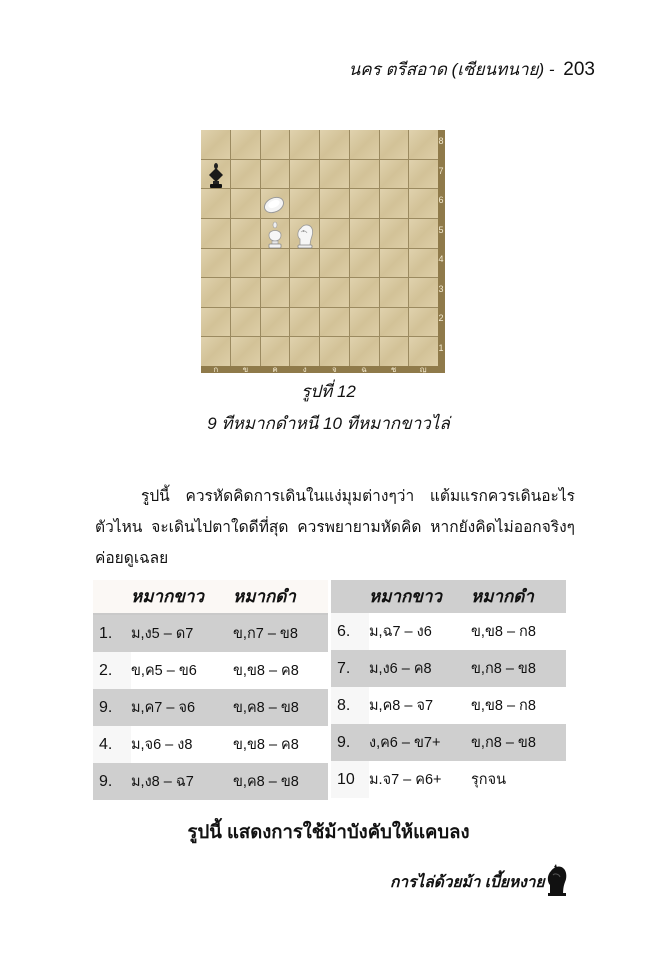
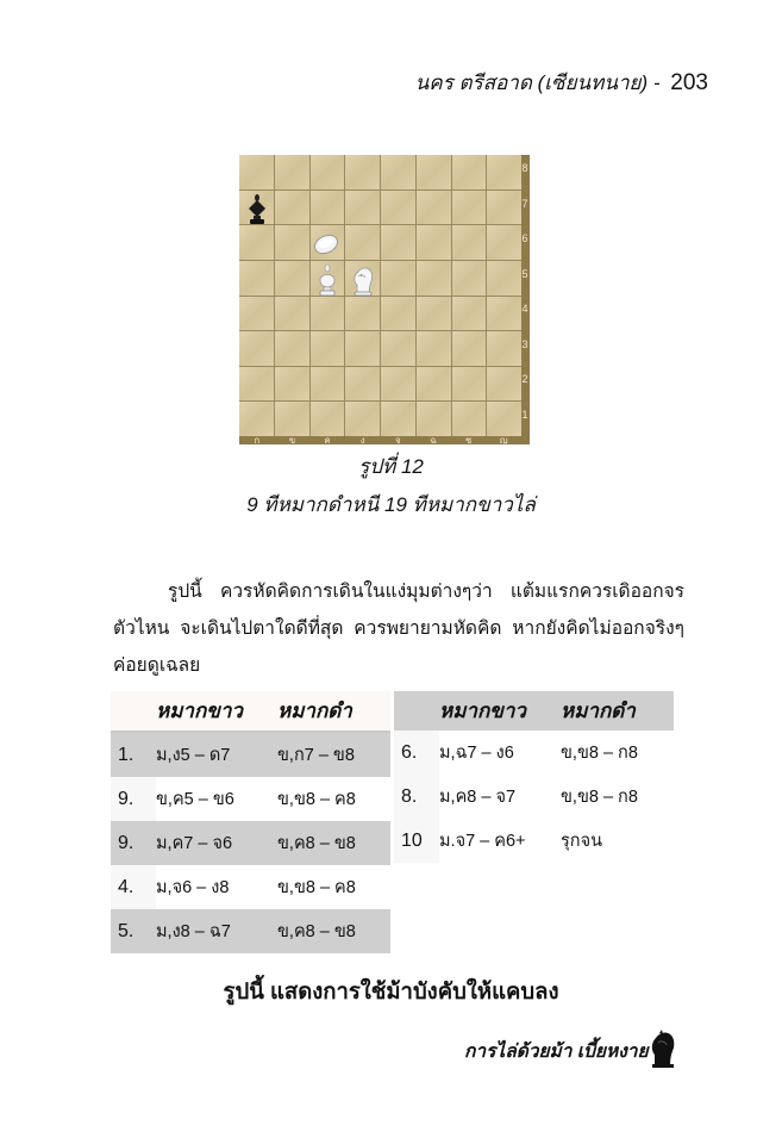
  นคร ตรีสอาด (เซียนทนาย) - 203
  8
  7
  6
  5
  4
  3
  2
  1
  ก
  ข
  ค
  ง
  จ
  ฉ
  ช
  ญ
  รูปที่ 12
- 9 ทีหมากดำหนี 10 ทีหมากขาวไล่
+ 9 ทีหมากดำหนี 19 ทีหมากขาวไล่
- รูปนี้ ควรหัดคิดการเดินในแง่มุมต่างๆว่า แต้มแรกควรเดินอะไร ตัวไหน จะเดินไปตาใดดีที่สุด ควรพยายามหัดคิด หากยังคิดไม่ออกจริงๆ ค่อยดูเฉลย
+ รูปนี้ ควรหัดคิดการเดินในแง่มุมต่างๆว่า แต้มแรกควรเดิออกจร ตัวไหน จะเดินไปตาใดดีที่สุด ควรพยายามหัดคิด หากยังคิดไม่ออกจริงๆ ค่อยดูเฉลย
  	หมากขาว	หมากดำ
  1.	ม,ง5 – ด7	ข,ก7 – ข8
- 2.	ข,ค5 – ข6	ข,ข8 – ค8
+ 9.	ข,ค5 – ข6	ข,ข8 – ค8
  9.	ม,ค7 – จ6	ข,ค8 – ข8
  4.	ม,จ6 – ง8	ข,ข8 – ค8
- 9.	ม,ง8 – ฉ7	ข,ค8 – ข8
+ 5.	ม,ง8 – ฉ7	ข,ค8 – ข8
  	หมากขาว	หมากดำ
  6.	ม,ฉ7 – ง6	ข,ข8 – ก8
- 7.	ม,ง6 – ค8	ข,ก8 – ข8
  8.	ม,ค8 – จ7	ข,ข8 – ก8
- 9.	ง,ค6 – ข7+	ข,ก8 – ข8
  10	ม.จ7 – ค6+	รุกจน
  รูปนี้ แสดงการใช้ม้าบังคับให้แคบลง
  การไล่ด้วยม้า เบี้ยหงาย
